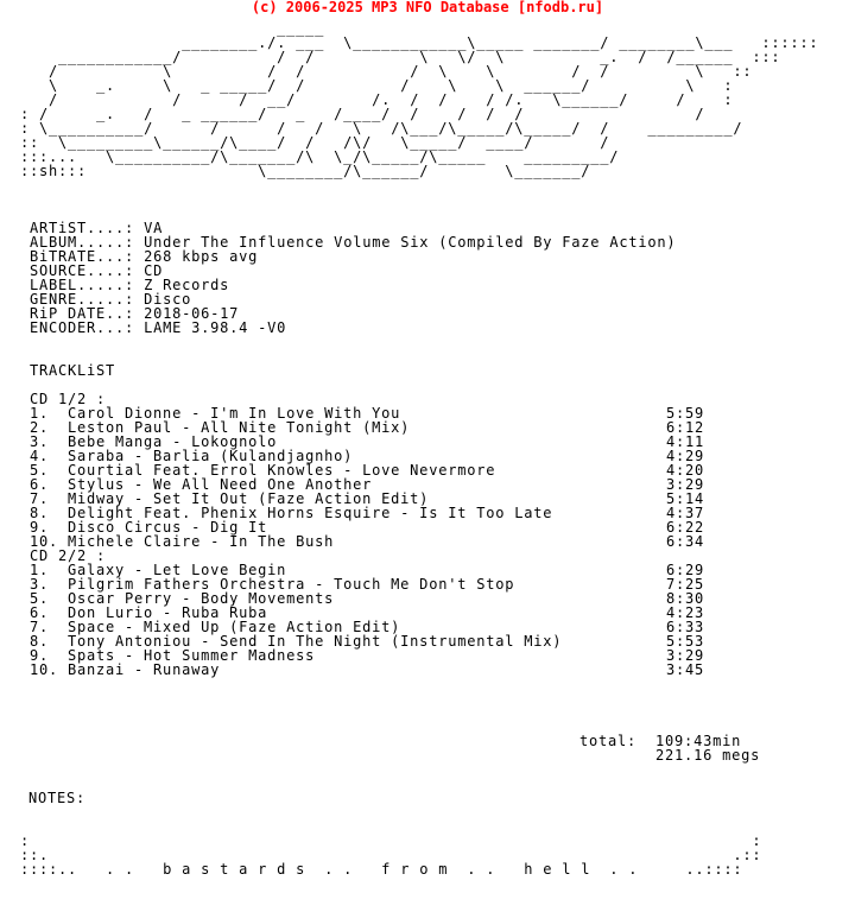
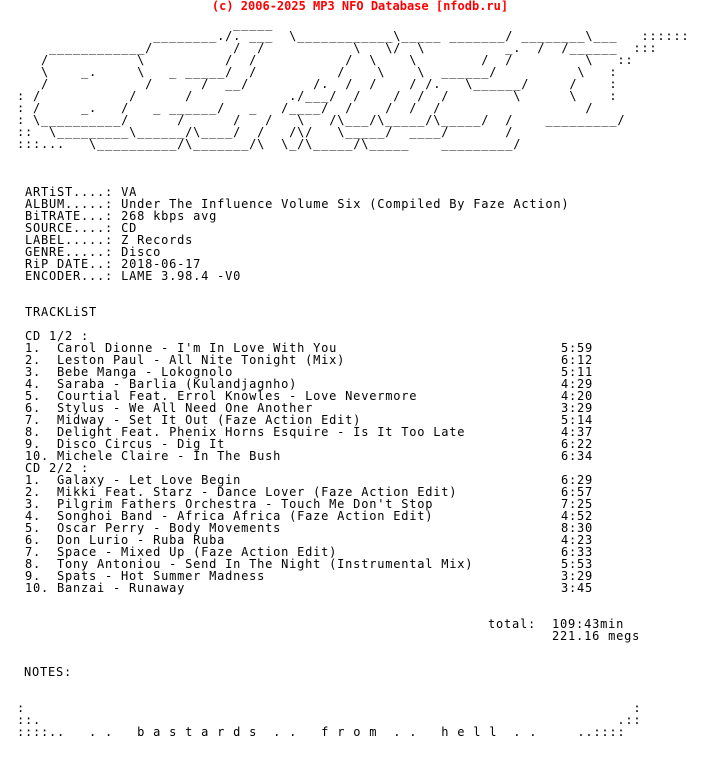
  (c) 2006-2025 MP3 NFO Database [nfodb.ru]
  _____
  ________./. ___ \____________\_____ _______/ ________\___ ::::::
  ____________/ / / \ \/ \ _. / /______ :::
  / \ / / / \ \ / / \ ::
  \ _. \ _ _____/ / / \ \ ______/ \ :
  / / / __/ /. / / / /. \______/ / :
+ : / / / ./___/ / / / / \ \ :
  : / _. / _ ______/ _ /____/ / / / / /
  : \__________/ / / / \ /\___/\_____/\_____/ / _________/
  :: \_________\______/\____/ / /\/ \_____/ ____/ /
  :::... \__________/\_______/\ \_/\_____/\_____ _________/
- ::sh::: \________/\______/ \_______/
  ARTiST....: VA
  ALBUM.....: Under The Influence Volume Six (Compiled By Faze Action)
  BiTRATE...: 268 kbps avg
  SOURCE....: CD
  LABEL.....: Z Records
  GENRE.....: Disco
  RiP DATE..: 2018-06-17
  ENCODER...: LAME 3.98.4 -V0
  TRACKLiST
  CD 1/2 :
  1. Carol Dionne - I'm In Love With You
  5:59
  2. Leston Paul - All Nite Tonight (Mix)
  6:12
  3. Bebe Manga - Lokognolo
- 4:11
+ 5:11
  4. Saraba - Barlia (Kulandjagnho)
  4:29
  5. Courtial Feat. Errol Knowles - Love Nevermore
  4:20
  6. Stylus - We All Need One Another
  3:29
  7. Midway - Set It Out (Faze Action Edit)
  5:14
  8. Delight Feat. Phenix Horns Esquire - Is It Too Late
  4:37
  9. Disco Circus - Dig It
  6:22
  10. Michele Claire - In The Bush
  6:34
  CD 2/2 :
  1. Galaxy - Let Love Begin
  6:29
+ 2. Mikki Feat. Starz - Dance Lover (Faze Action Edit)
+ 6:57
  3. Pilgrim Fathers Orchestra - Touch Me Don't Stop
  7:25
+ 4. Songhoi Band - Africa Africa (Faze Action Edit)
+ 4:52
  5. Oscar Perry - Body Movements
  8:30
  6. Don Lurio - Ruba Ruba
  4:23
  7. Space - Mixed Up (Faze Action Edit)
  6:33
  8. Tony Antoniou - Send In The Night (Instrumental Mix)
  5:53
  9. Spats - Hot Summer Madness
  3:29
  10. Banzai - Runaway
  3:45
  total: 109:43min
  221.16 megs
  NOTES:
  : :
  ::. .::
  ::::.. . . b a s t a r d s . . f r o m . . h e l l . . ..::::
